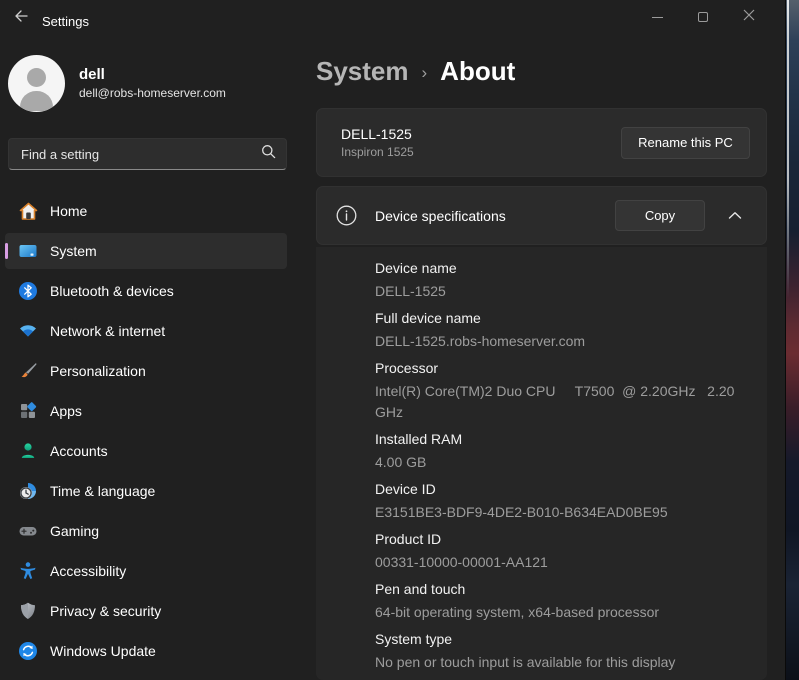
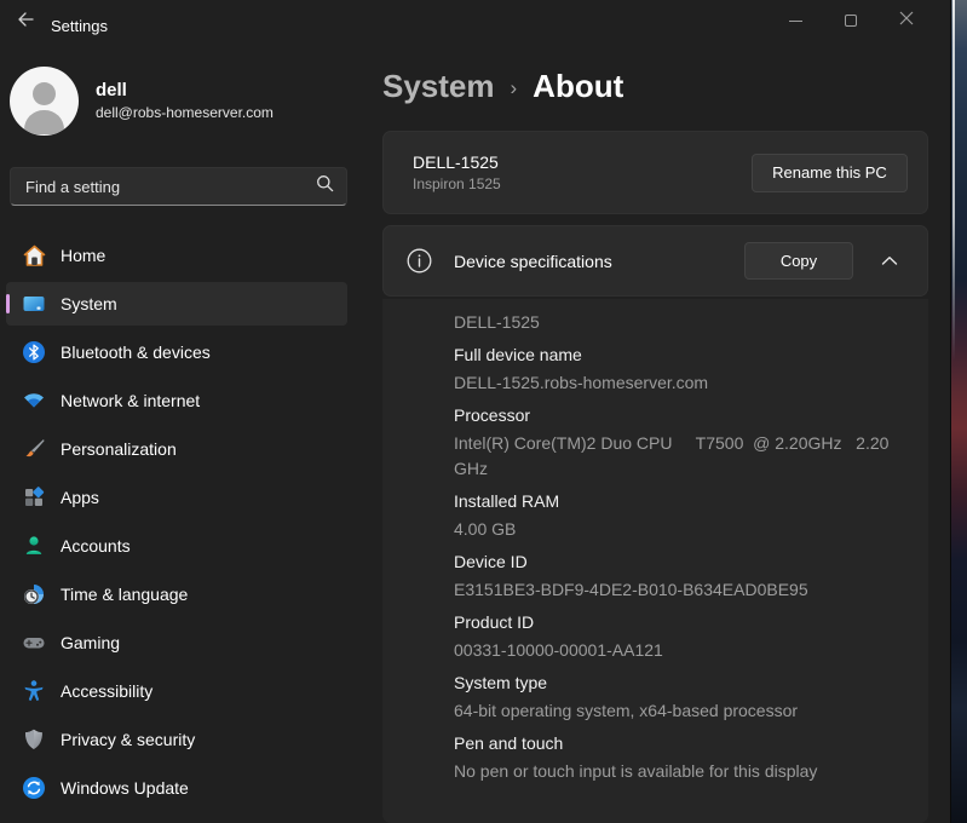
  Settings
  dell
  dell@robs-homeserver.com
  Find a setting
  Home
  System
  Bluetooth & devices
  Network & internet
  Personalization
  Apps
  Accounts
  Time & language
  Gaming
  Accessibility
  Privacy & security
  Windows Update
  System
  ›
  About
  DELL-1525
  Inspiron 1525
  Rename this PC
  Device specifications
  Copy
- Device name
  DELL-1525
  Full device name
  DELL-1525.robs-homeserver.com
  Processor
  Intel(R) Core(TM)2 Duo CPU T7500 @ 2.20GHz 2.20 GHz
  Installed RAM
  4.00 GB
  Device ID
  E3151BE3-BDF9-4DE2-B010-B634EAD0BE95
  Product ID
  00331-10000-00001-AA121
- Pen and touch
+ System type
  64-bit operating system, x64-based processor
- System type
+ Pen and touch
  No pen or touch input is available for this display
